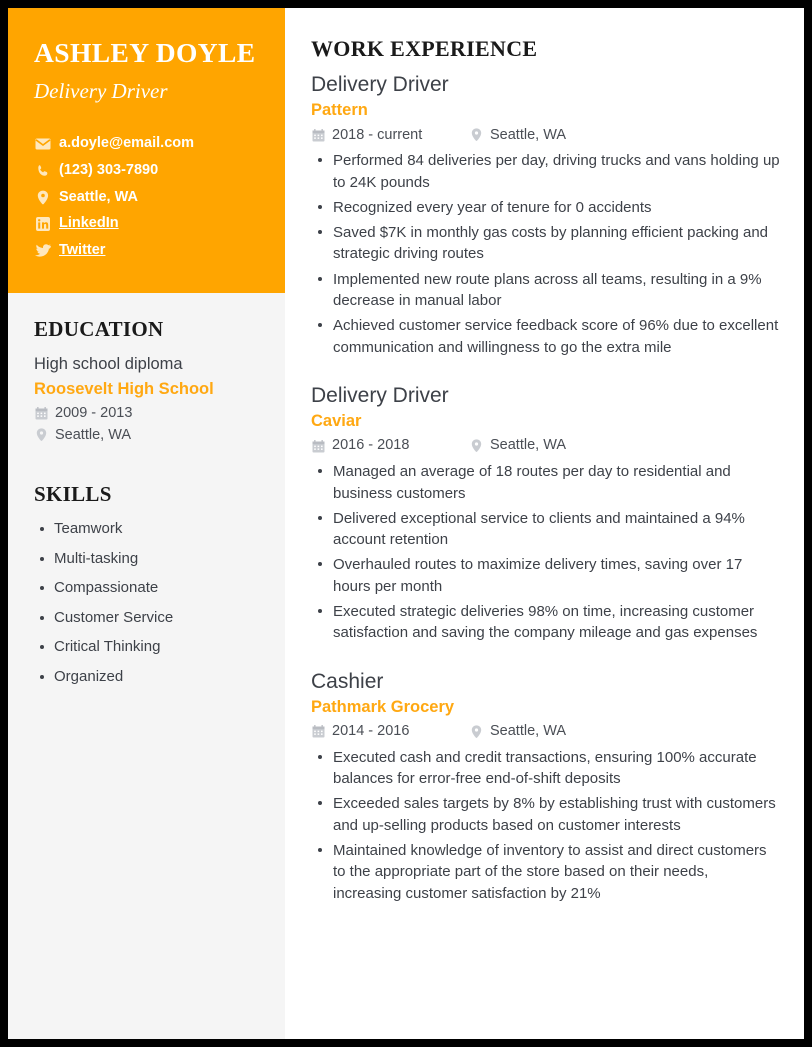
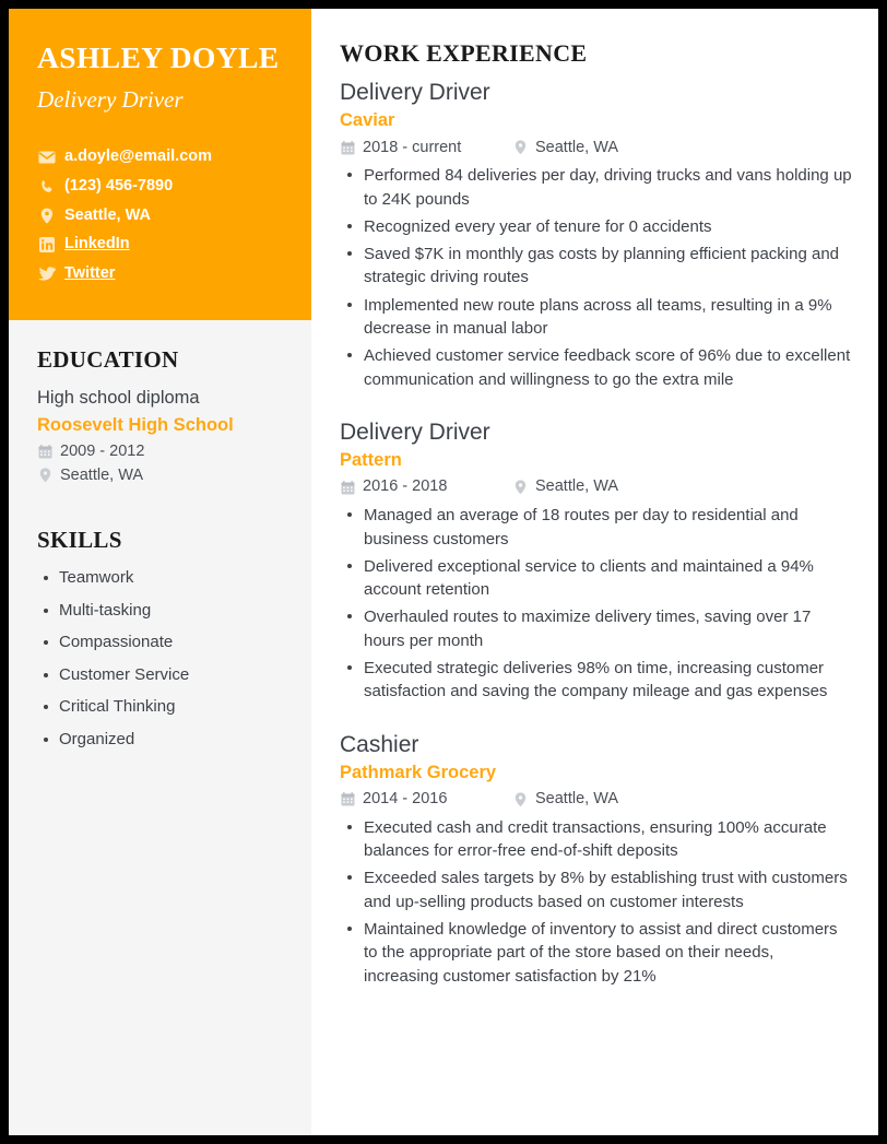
  ASHLEY DOYLE
  Delivery Driver
  a.doyle@email.com
- (123) 303-7890
+ (123) 456-7890
  Seattle, WA
  LinkedIn
  Twitter
  EDUCATION
  High school diploma
  Roosevelt High School
- 2009 - 2013
+ 2009 - 2012
  Seattle, WA
  SKILLS
  Teamwork
  Multi-tasking
  Compassionate
  Customer Service
  Critical Thinking
  Organized
  WORK EXPERIENCE
  Delivery Driver
- Pattern
+ Caviar
  2018 - current
  Seattle, WA
  Performed 84 deliveries per day, driving trucks and vans holding up to 24K pounds
  Recognized every year of tenure for 0 accidents
  Saved $7K in monthly gas costs by planning efficient packing and strategic driving routes
  Implemented new route plans across all teams, resulting in a 9% decrease in manual labor
  Achieved customer service feedback score of 96% due to excellent communication and willingness to go the extra mile
  Delivery Driver
- Caviar
+ Pattern
  2016 - 2018
  Seattle, WA
  Managed an average of 18 routes per day to residential and business customers
  Delivered exceptional service to clients and maintained a 94% account retention
  Overhauled routes to maximize delivery times, saving over 17 hours per month
  Executed strategic deliveries 98% on time, increasing customer satisfaction and saving the company mileage and gas expenses
  Cashier
  Pathmark Grocery
  2014 - 2016
  Seattle, WA
  Executed cash and credit transactions, ensuring 100% accurate balances for error-free end-of-shift deposits
  Exceeded sales targets by 8% by establishing trust with customers and up-selling products based on customer interests
  Maintained knowledge of inventory to assist and direct customers to the appropriate part of the store based on their needs, increasing customer satisfaction by 21%
